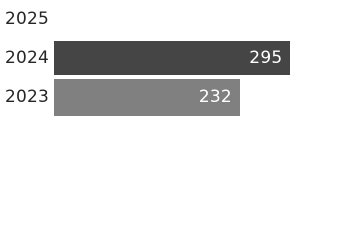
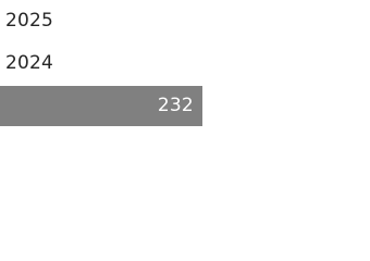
  2025
  2024
- 295
- 2023
  232
